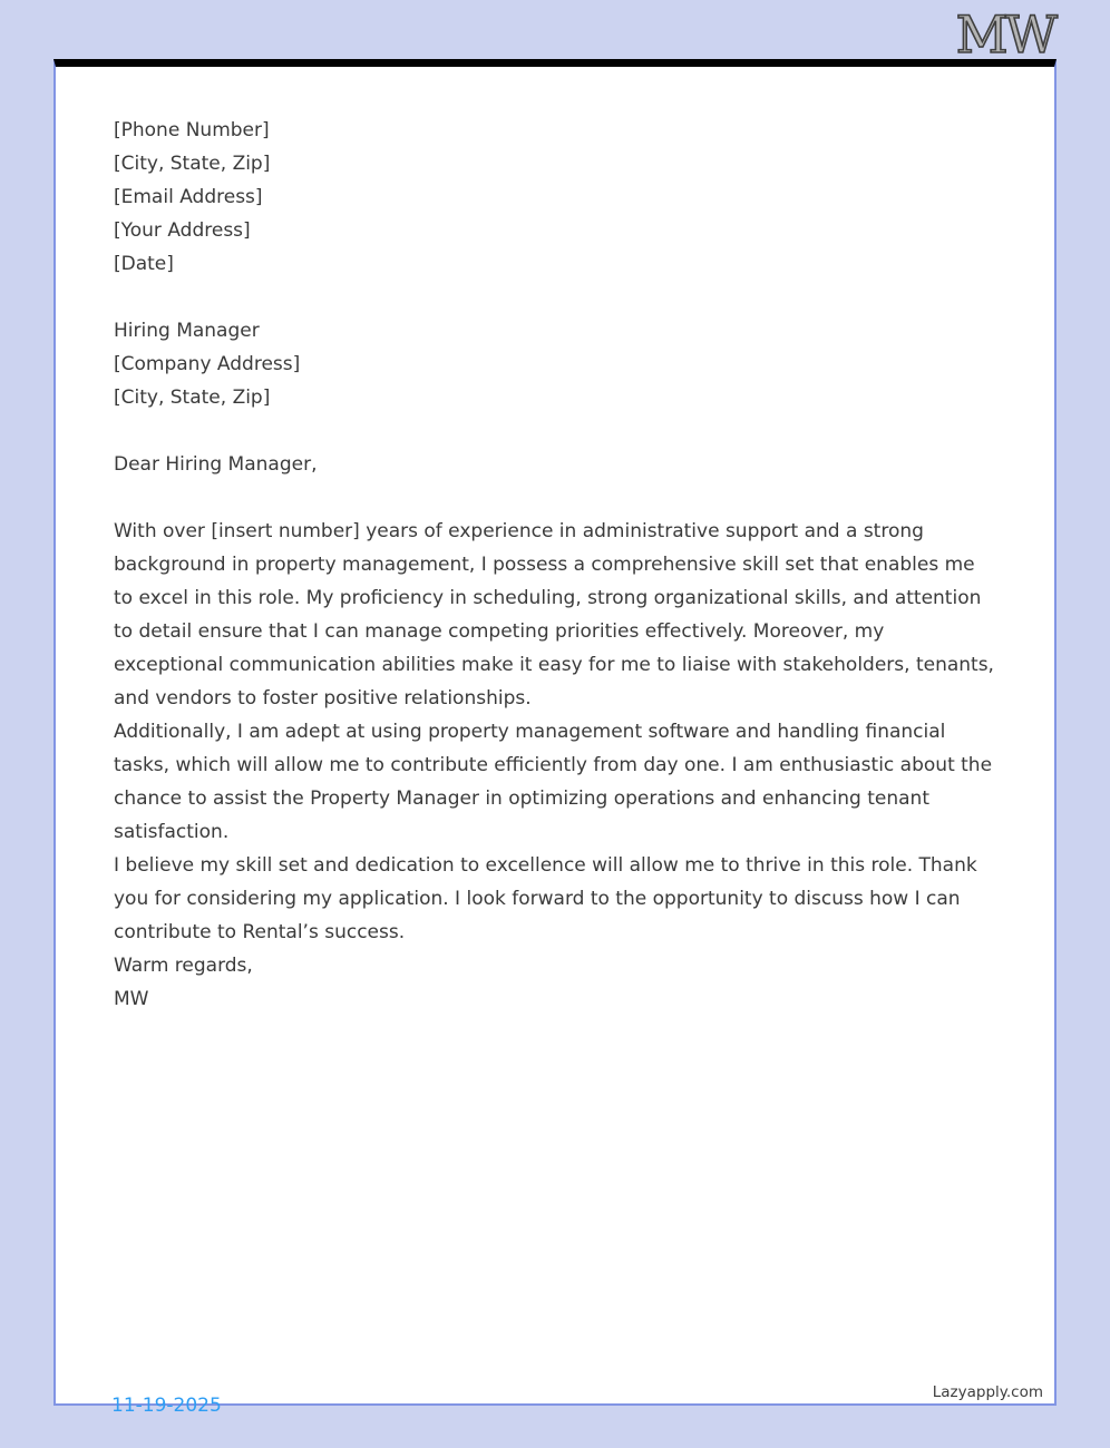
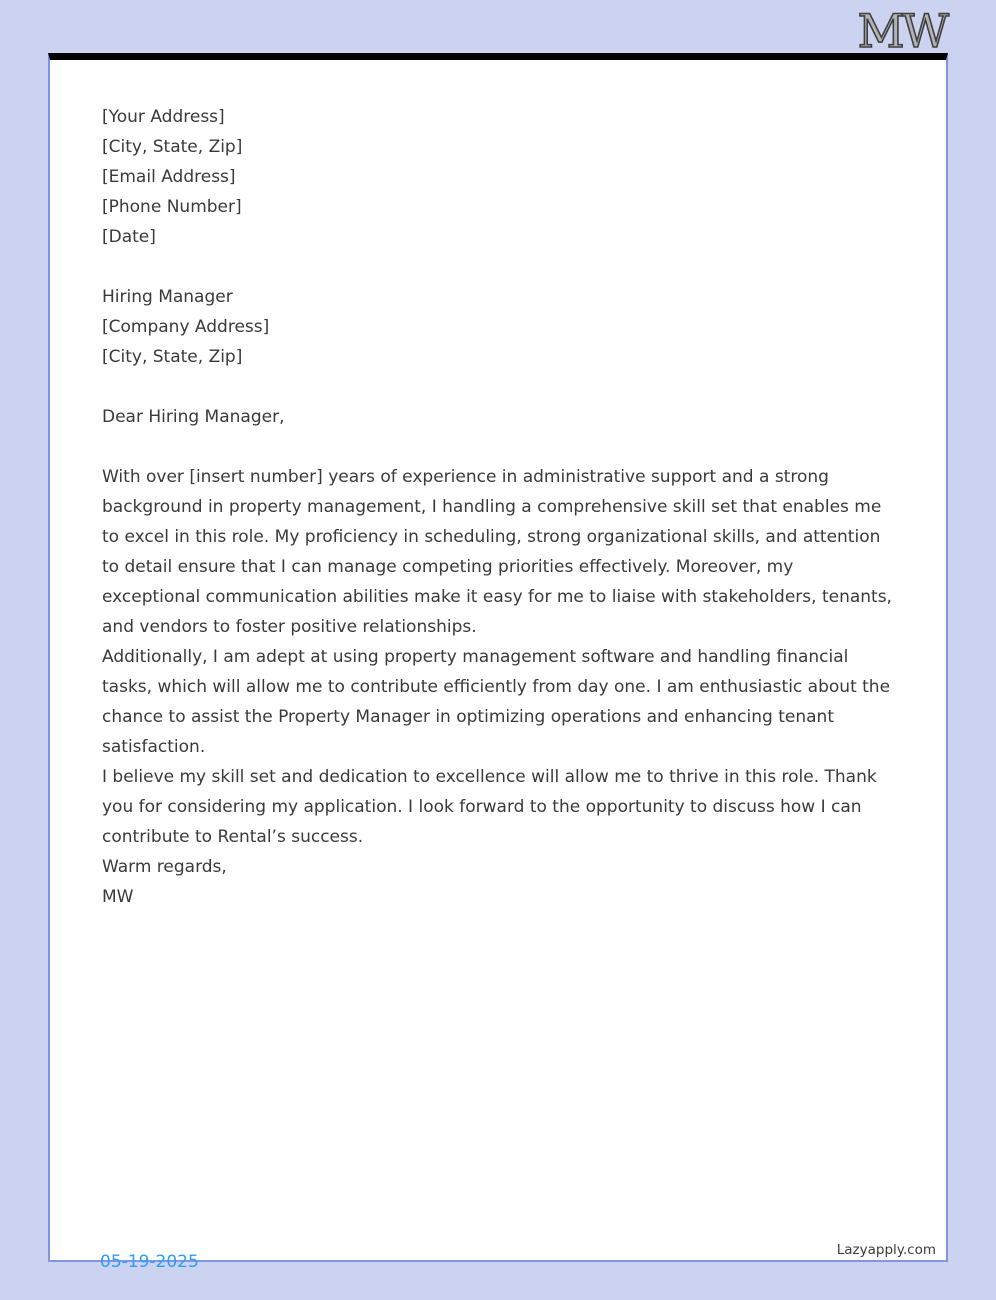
  MW
- [Phone Number]
+ [Your Address]
  [City, State, Zip]
  [Email Address]
- [Your Address]
+ [Phone Number]
  [Date]
  Hiring Manager
  [Company Address]
  [City, State, Zip]
  Dear Hiring Manager,
- With over [insert number] years of experience in administrative support and a strong background in property management, I possess a comprehensive skill set that enables me to excel in this role. My proficiency in scheduling, strong organizational skills, and attention to detail ensure that I can manage competing priorities effectively. Moreover, my exceptional communication abilities make it easy for me to liaise with stakeholders, tenants, and vendors to foster positive relationships.
+ With over [insert number] years of experience in administrative support and a strong background in property management, I handling a comprehensive skill set that enables me to excel in this role. My proficiency in scheduling, strong organizational skills, and attention to detail ensure that I can manage competing priorities effectively. Moreover, my exceptional communication abilities make it easy for me to liaise with stakeholders, tenants, and vendors to foster positive relationships.
  Additionally, I am adept at using property management software and handling financial tasks, which will allow me to contribute efficiently from day one. I am enthusiastic about the chance to assist the Property Manager in optimizing operations and enhancing tenant satisfaction.
  I believe my skill set and dedication to excellence will allow me to thrive in this role. Thank you for considering my application. I look forward to the opportunity to discuss how I can contribute to Rental’s success.
  Warm regards,
  MW
  Lazyapply.com
- 11-19-2025
+ 05-19-2025
